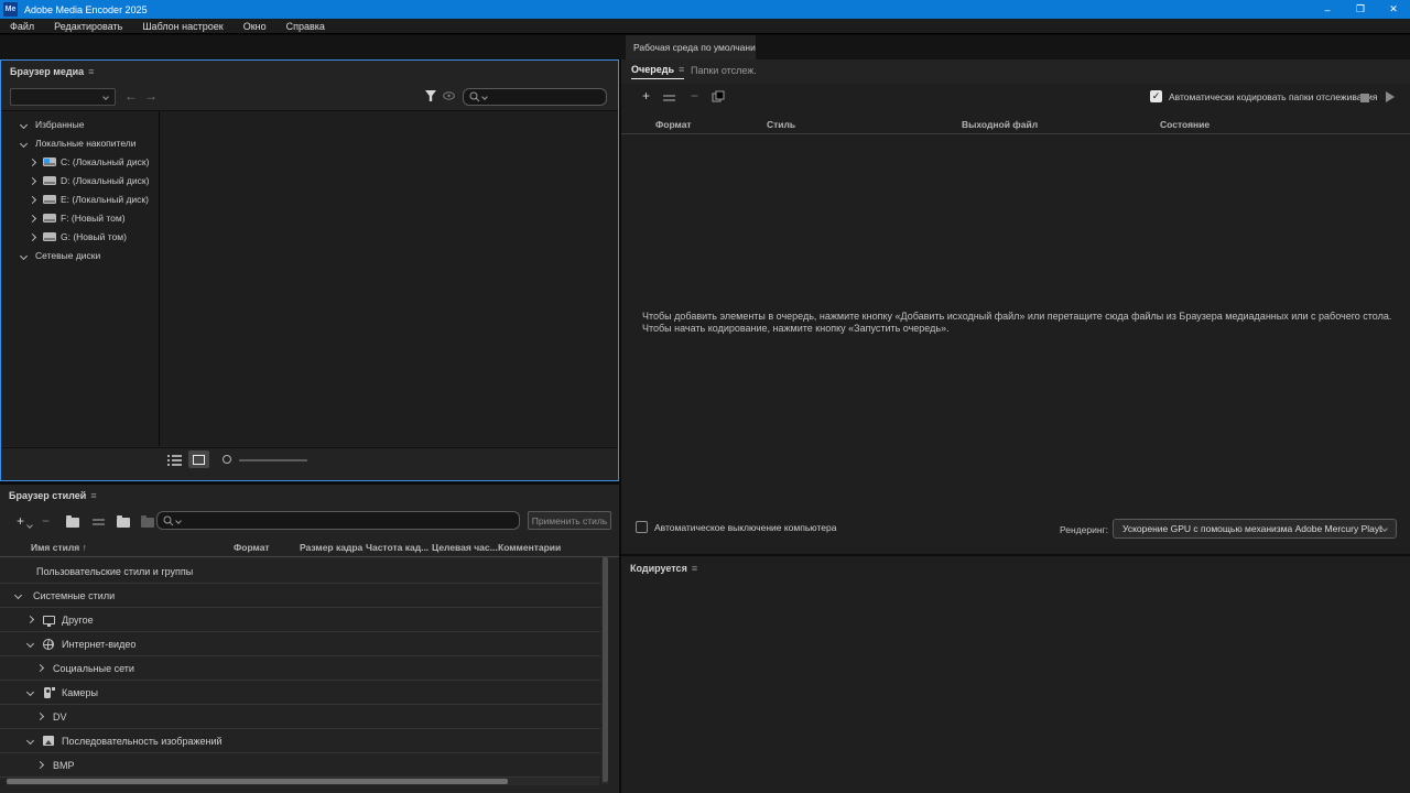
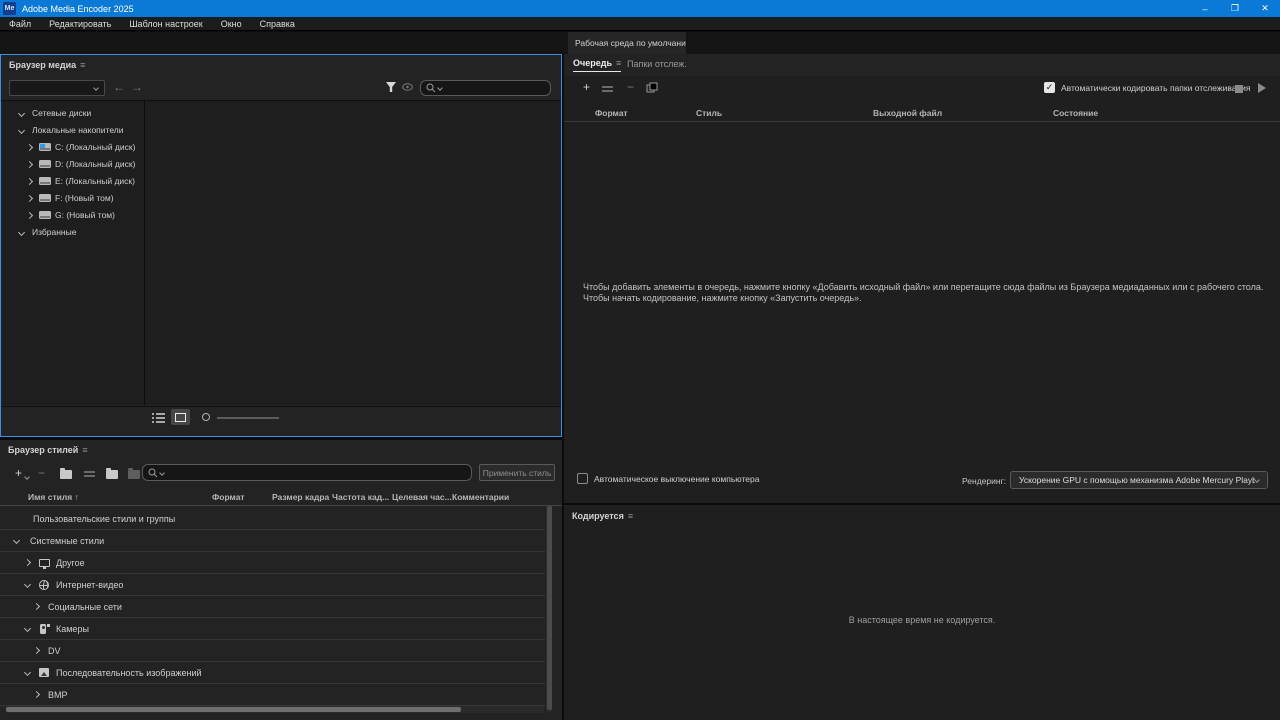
  Adobe Media Encoder 2025
  –
  ❐
  ✕
  Файл
  Редактировать
  Шаблон настроек
  Окно
  Справка
  Рабочая среда по умолчани
  Браузер медиа
  ≡
  ←
  →
- Избранные
+ Сетевые диски
  Локальные накопители
  C: (Локальный диск)
  D: (Локальный диск)
  E: (Локальный диск)
  F: (Новый том)
  G: (Новый том)
- Сетевые диски
+ Избранные
  Браузер стилей
  ≡
  +
  −
  Применить стиль
  Имя стиля ↑
  Формат
  Размер кадра
  Частота кад...
  Целевая час...
  Комментарии
  Пользовательские стили и группы
  Системные стили
  Другое
  Интернет-видео
  Социальные сети
  Камеры
  DV
  Последовательность изображений
  BMP
  Очередь
  ≡
  Папки отслеж.
  +
  −
  ✓
  Автоматически кодировать папки отслеживия
  Формат
  Стиль
  Выходной файл
  Состояние
  Чтобы добавить элементы в очередь, нажмите кнопку «Добавить исходный файл» или перетащите сюда файлы из Браузера медиаданных или с рабочего стола. Чтобы начать кодирование, нажмите кнопку «Запустить очередь».
  Автоматическое выключение компьютера
  Рендеринг:
  Ускорение GPU с помощью механизма Adobe Mercury Playb
  Кодируется
  ≡
+ В настоящее время не кодируется.
